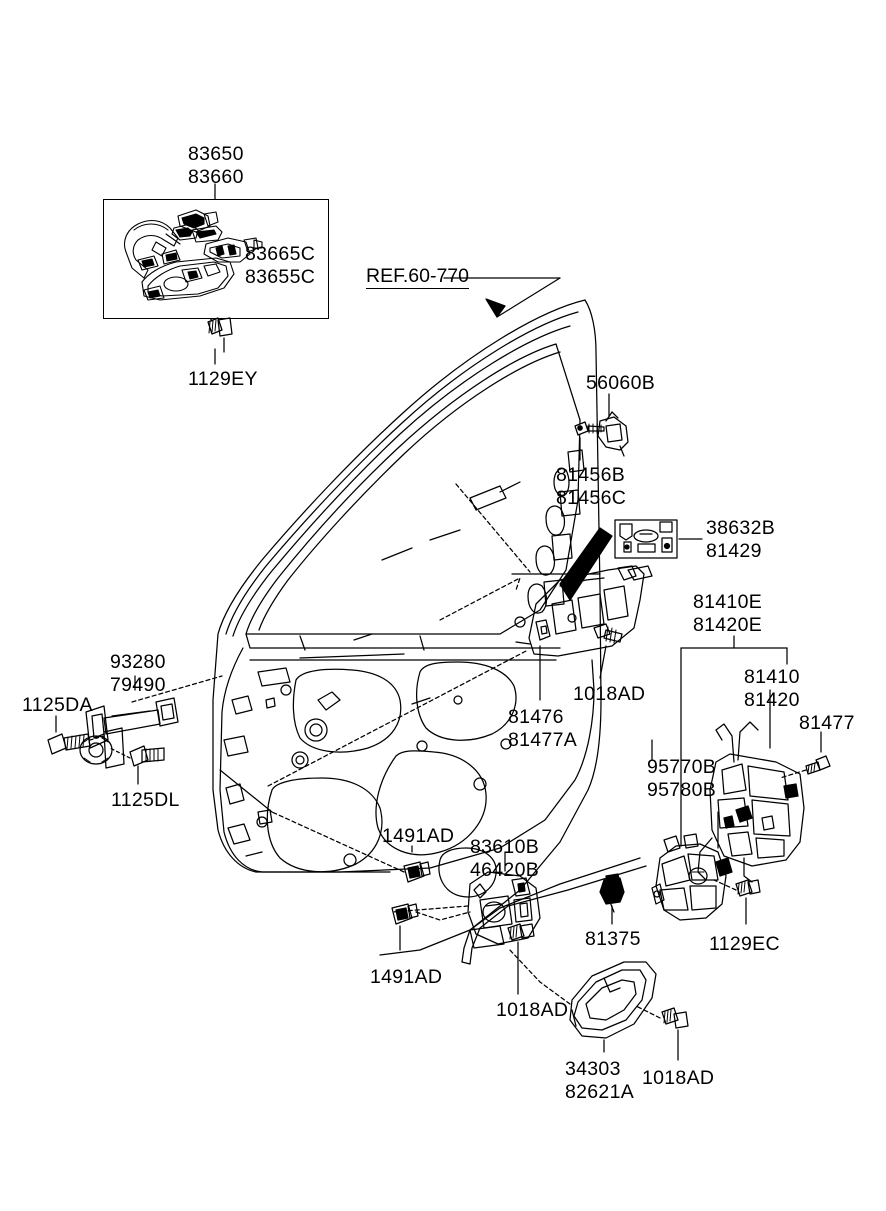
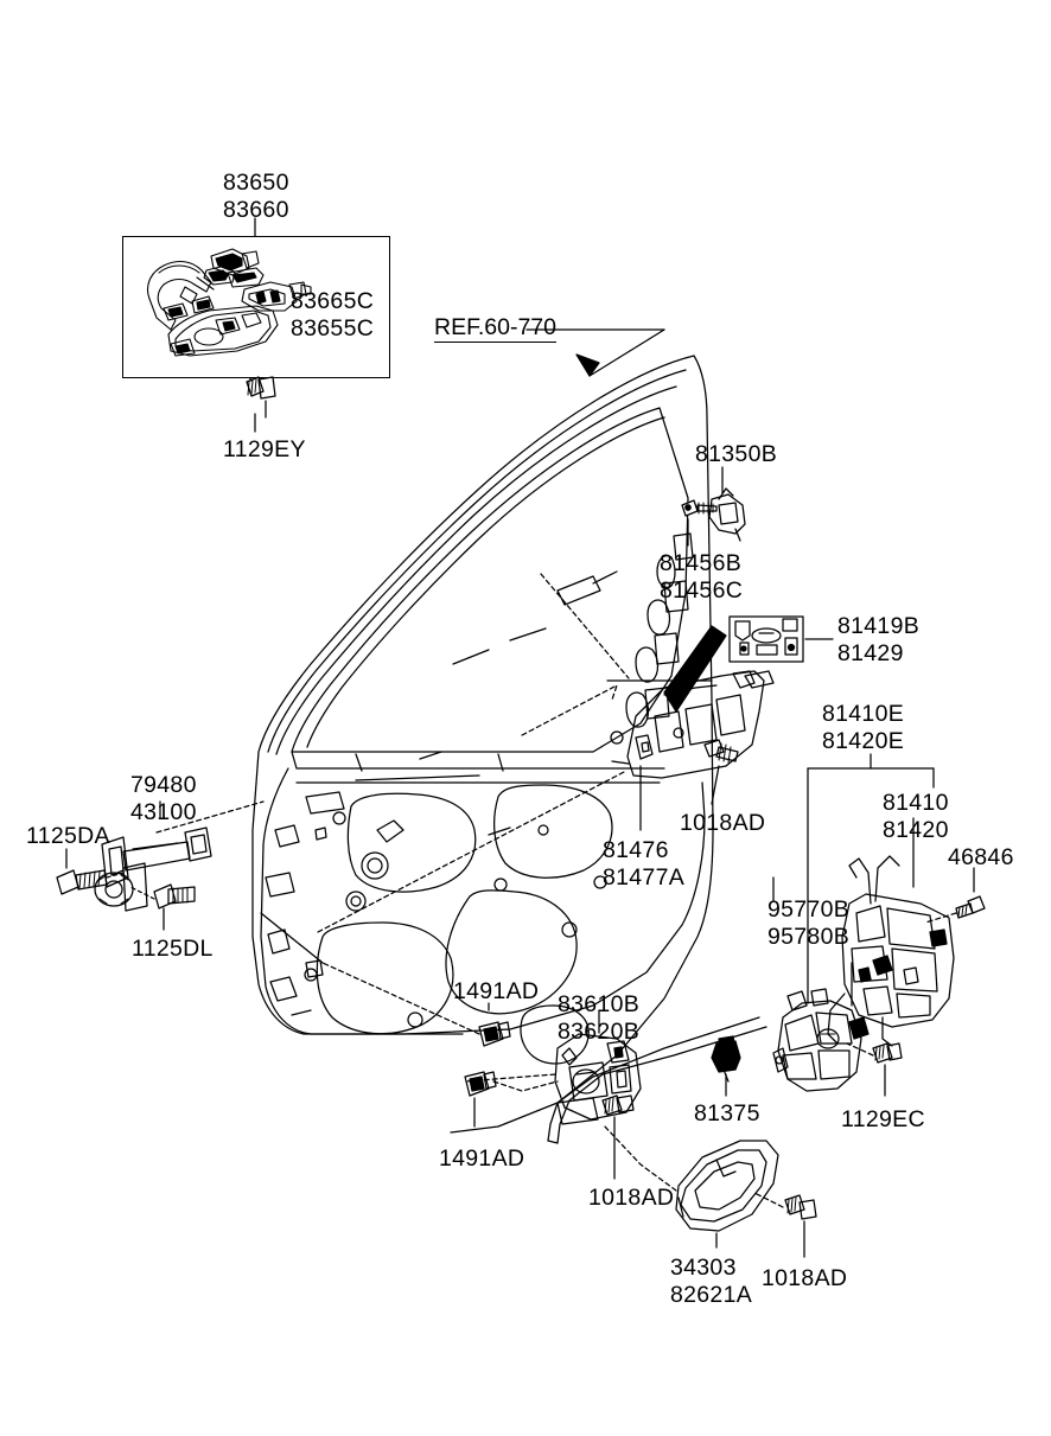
  83650
  83660
  83665C
  83655C
  1129EY
  REF.60-770
- 56060B
+ 81350B
  81456B
  81456C
- 38632B
+ 81419B
  81429
  81410E
  81420E
  81410
  81420
- 81477
+ 46846
  95770B
  95780B
- 93280
+ 79480
- 79490
+ 43100
  1125DA
  1125DL
  81476
  81477A
  1018AD
  1491AD
  83610B
- 46420B
+ 83620B
  1491AD
  81375
  1129EC
  1018AD
  34303
  82621A
  1018AD
